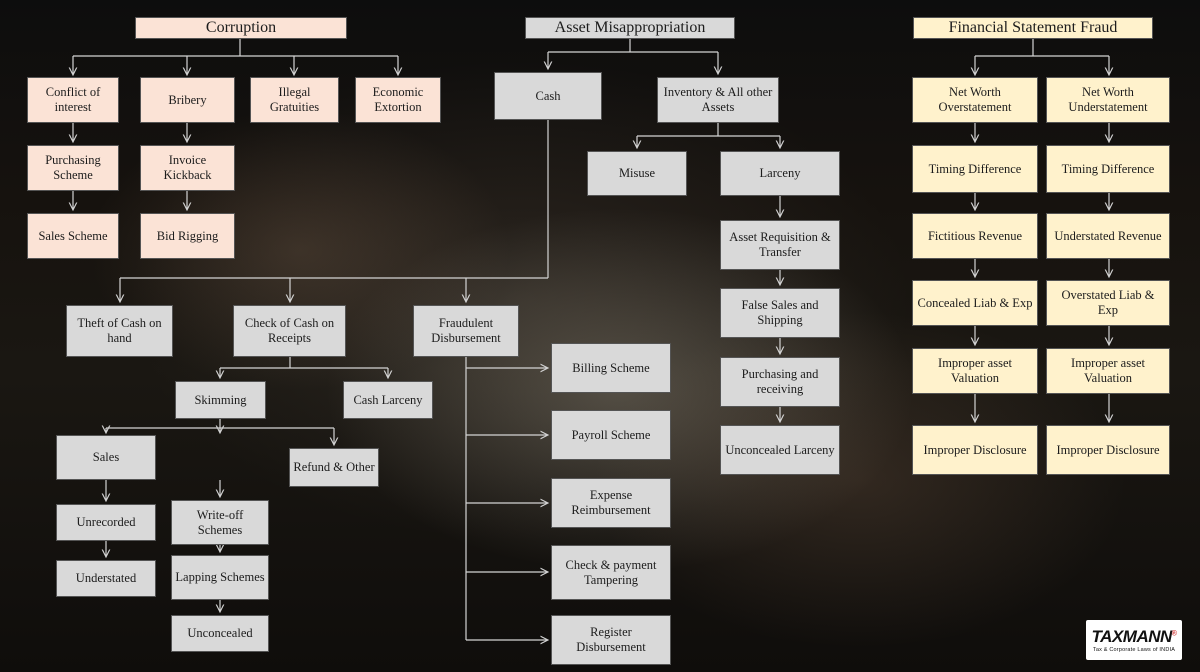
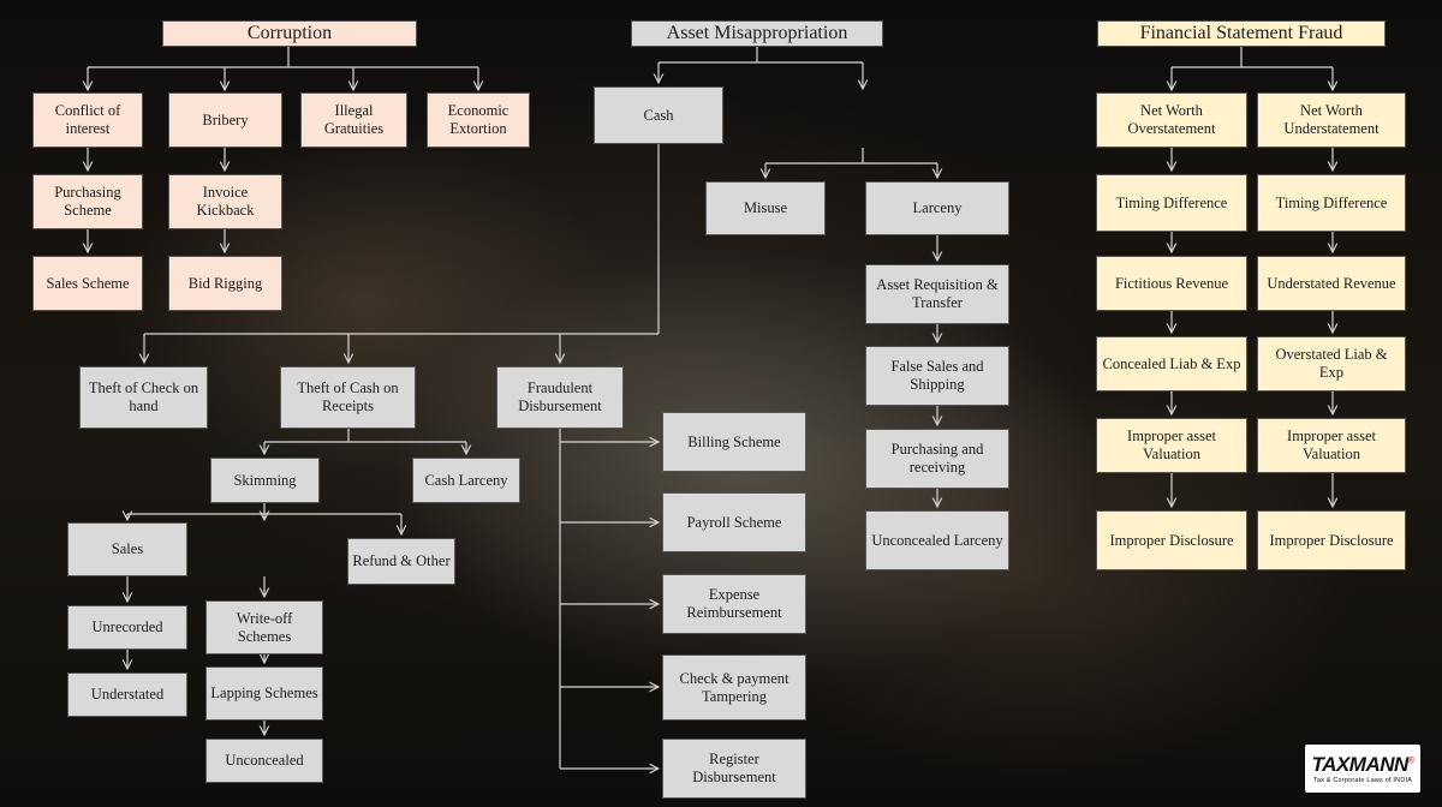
  Corruption
  Conflict of interest
  Bribery
  Illegal Gratuities
  Economic Extortion
  Purchasing Scheme
  Invoice Kickback
  Sales Scheme
  Bid Rigging
  Asset Misappropriation
  Cash
- Inventory & All other Assets
  Misuse
  Larceny
  Asset Requisition & Transfer
  False Sales and Shipping
  Purchasing and receiving
  Unconcealed Larceny
- Theft of Cash on hand
+ Theft of Check on hand
- Check of Cash on Receipts
+ Theft of Cash on Receipts
  Fraudulent Disbursement
  Skimming
  Cash Larceny
  Sales
  Refund & Other
  Unrecorded
  Understated
  Write-off Schemes
  Lapping Schemes
  Unconcealed
  Billing Scheme
  Payroll Scheme
  Expense Reimbursement
  Check & payment Tampering
  Register Disbursement
  Financial Statement Fraud
  Net Worth Overstatement
  Net Worth Understatement
  Timing Difference
  Timing Difference
  Fictitious Revenue
  Understated Revenue
  Concealed Liab & Exp
  Overstated Liab & Exp
  Improper asset Valuation
  Improper asset Valuation
  Improper Disclosure
  Improper Disclosure
  TAXMANN
